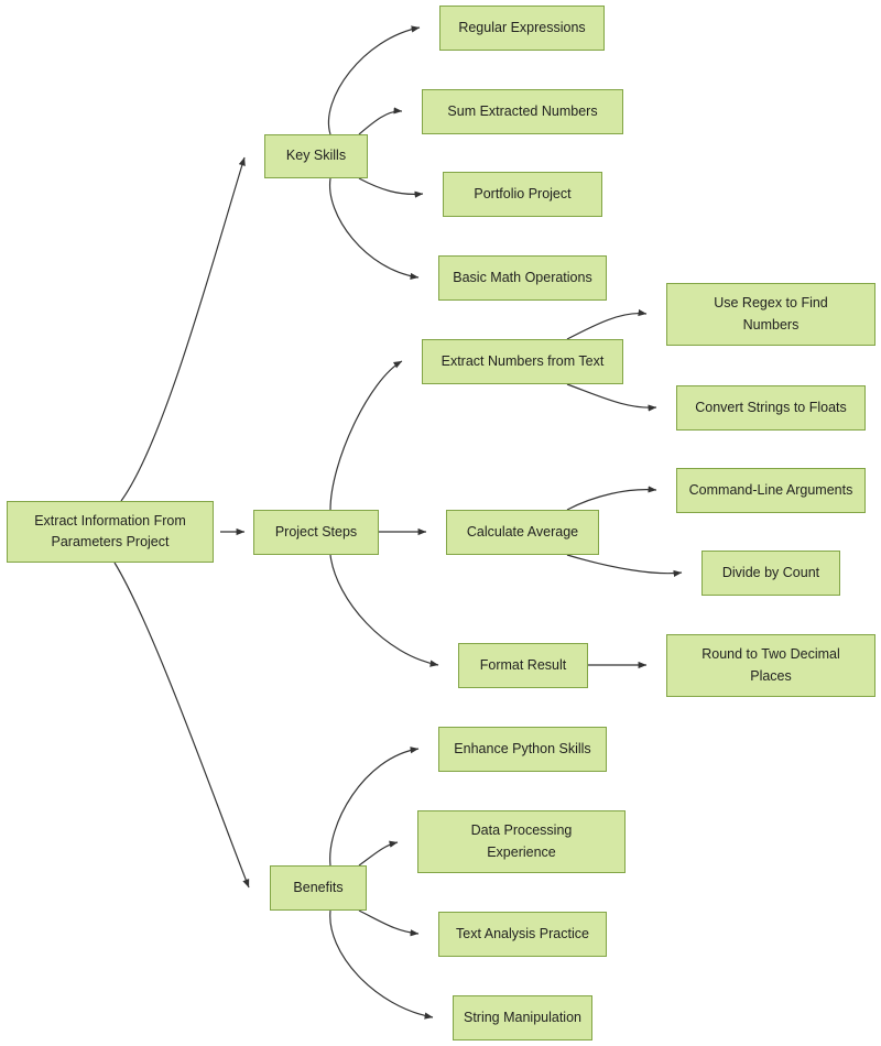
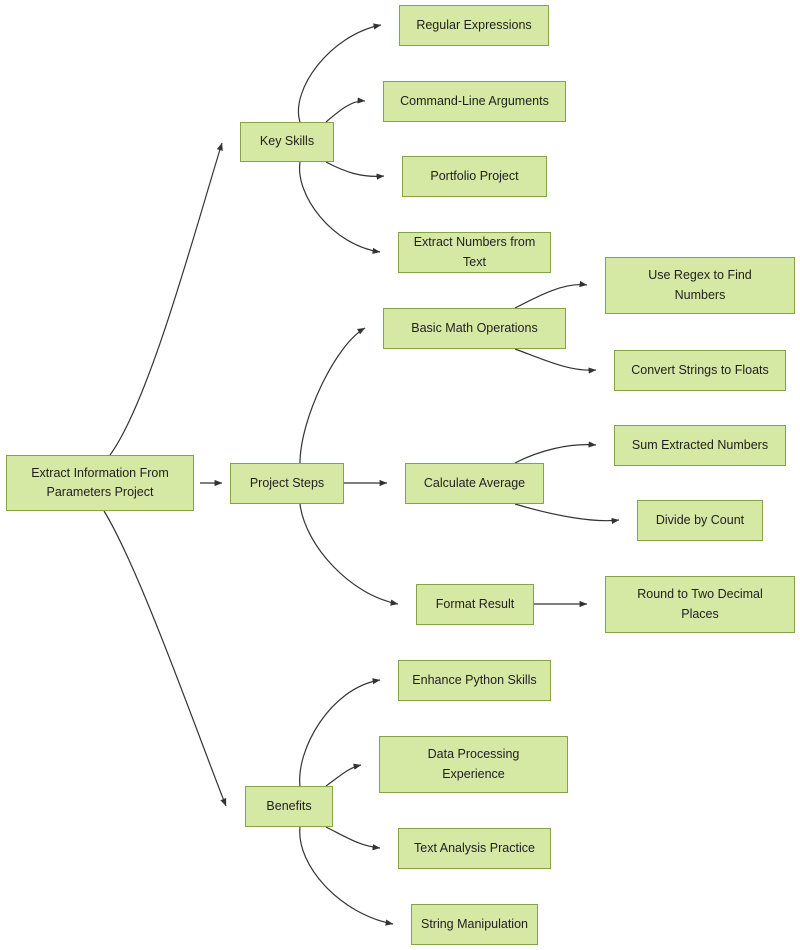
  Extract Information From
  Parameters Project
  Key Skills
  Regular Expressions
- Sum Extracted Numbers
+ Command-Line Arguments
  Portfolio Project
- Basic Math Operations
+ Extract Numbers from Text
  Project Steps
- Extract Numbers from Text
+ Basic Math Operations
  Use Regex to Find
  Numbers
  Convert Strings to Floats
  Calculate Average
- Command-Line Arguments
+ Sum Extracted Numbers
  Divide by Count
  Format Result
  Round to Two Decimal
  Places
  Benefits
  Enhance Python Skills
  Data Processing
  Experience
  Text Analysis Practice
  String Manipulation
